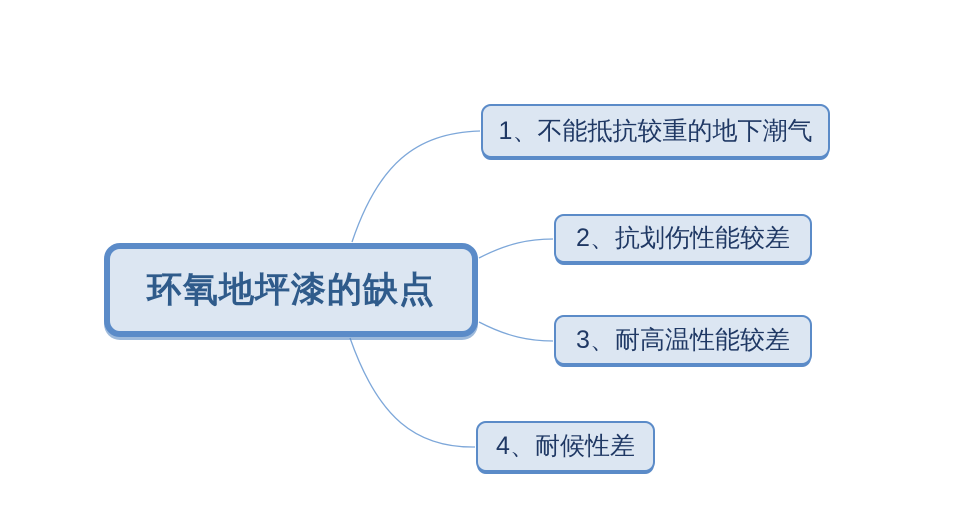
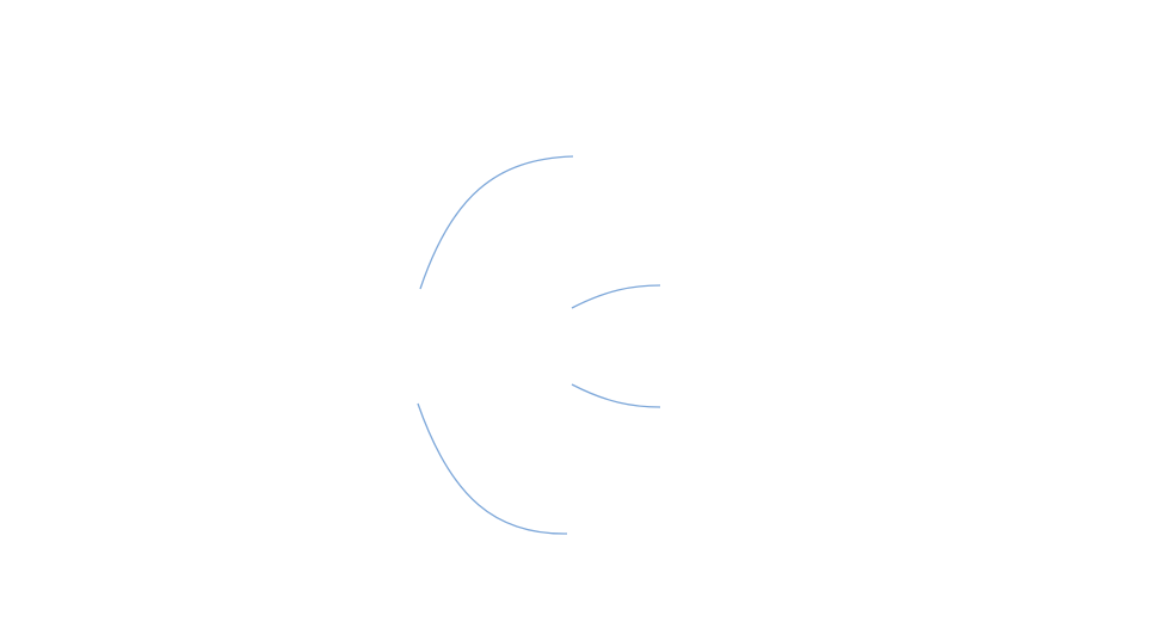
- 环氧地坪漆的缺点
- 1、不能抵抗较重的地下潮气
- 2、抗划伤性能较差
- 3、耐高温性能较差
- 4、耐候性差
